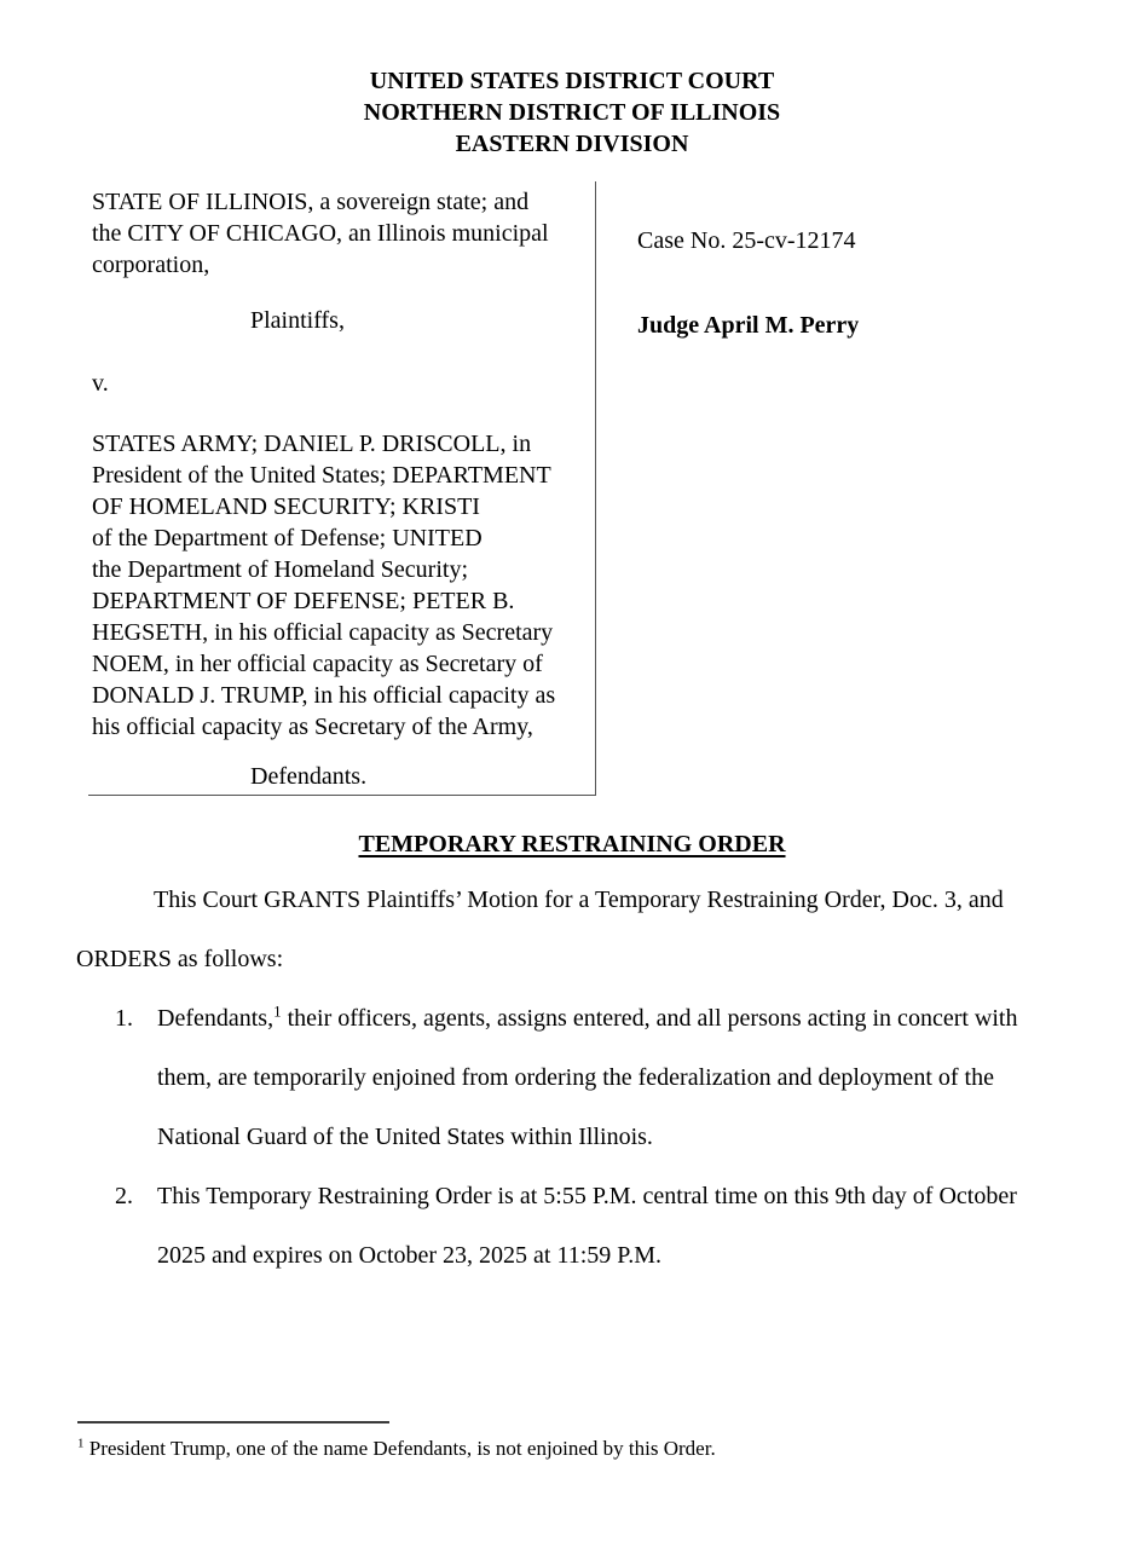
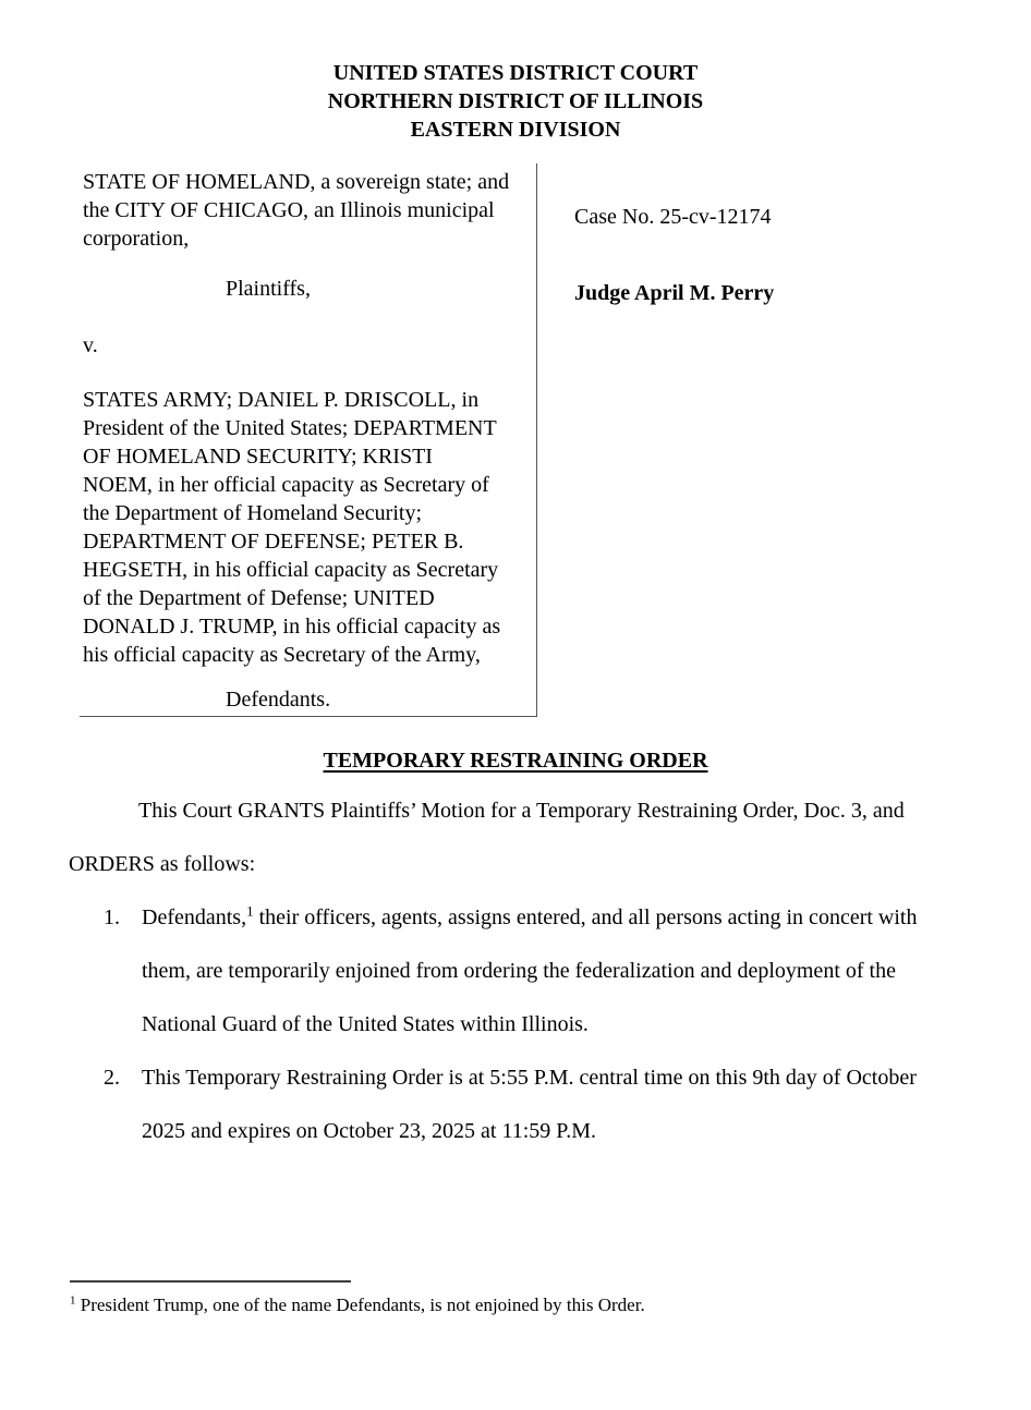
  UNITED STATES DISTRICT COURT
  NORTHERN DISTRICT OF ILLINOIS
  EASTERN DIVISION
- STATE OF ILLINOIS, a sovereign state; and
+ STATE OF HOMELAND, a sovereign state; and
  the CITY OF CHICAGO, an Illinois municipal
  corporation,
  Plaintiffs,
  v.
  STATES ARMY; DANIEL P. DRISCOLL, in
  President of the United States; DEPARTMENT
  OF HOMELAND SECURITY; KRISTI
- of the Department of Defense; UNITED
+ NOEM, in her official capacity as Secretary of
  the Department of Homeland Security;
  DEPARTMENT OF DEFENSE; PETER B.
  HEGSETH, in his official capacity as Secretary
- NOEM, in her official capacity as Secretary of
+ of the Department of Defense; UNITED
  DONALD J. TRUMP, in his official capacity as
  his official capacity as Secretary of the Army,
  Defendants.
  Case No. 25-cv-12174
  Judge April M. Perry
  TEMPORARY RESTRAINING ORDER
  This Court GRANTS Plaintiffs’ Motion for a Temporary Restraining Order, Doc. 3, and
  ORDERS as follows:
  1.
  Defendants,1 their officers, agents, assigns entered, and all persons acting in concert with
  them, are temporarily enjoined from ordering the federalization and deployment of the
  National Guard of the United States within Illinois.
  2.
  This Temporary Restraining Order is at 5:55 P.M. central time on this 9th day of October
  2025 and expires on October 23, 2025 at 11:59 P.M.
  1 President Trump, one of the name Defendants, is not enjoined by this Order.
